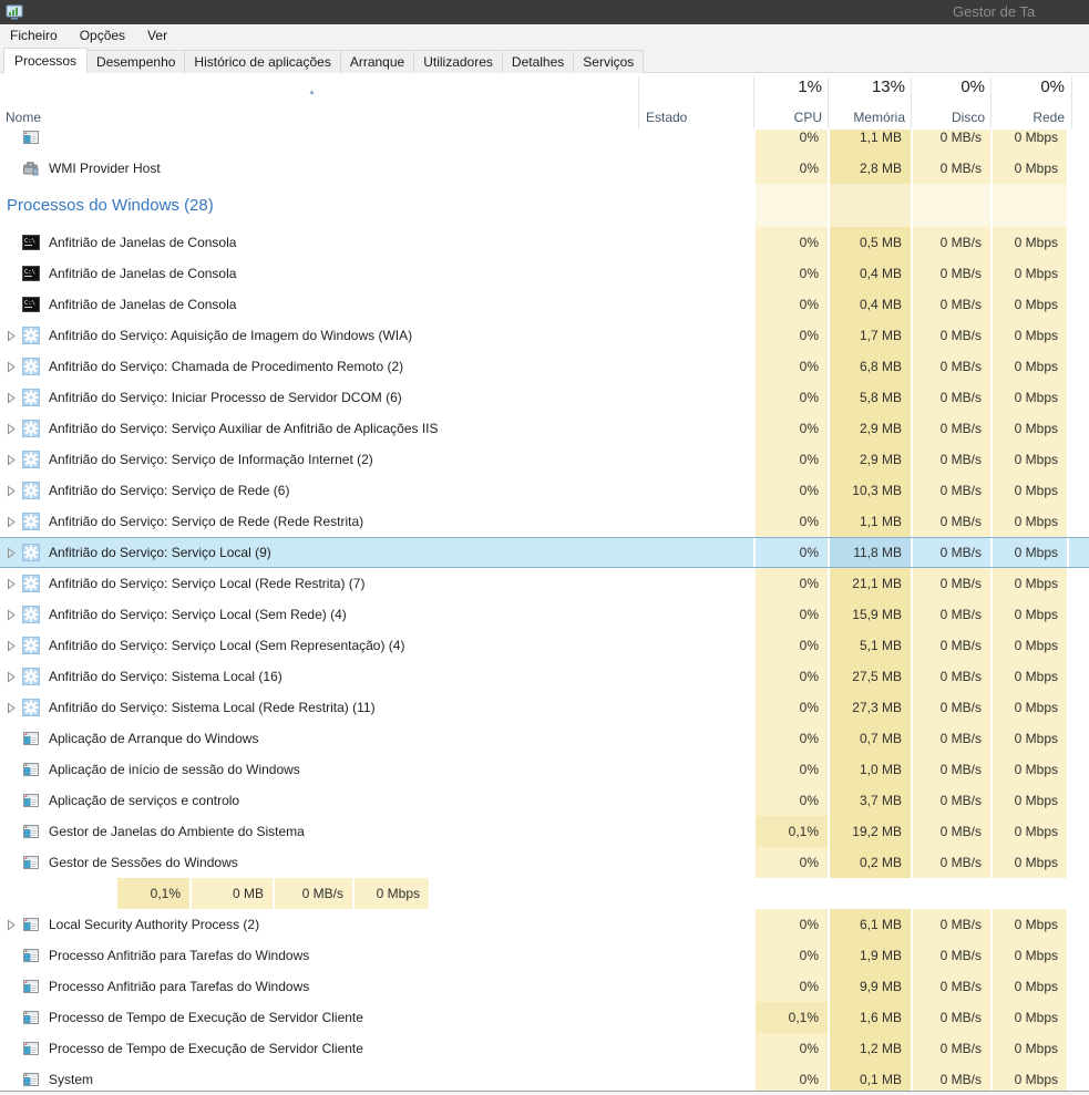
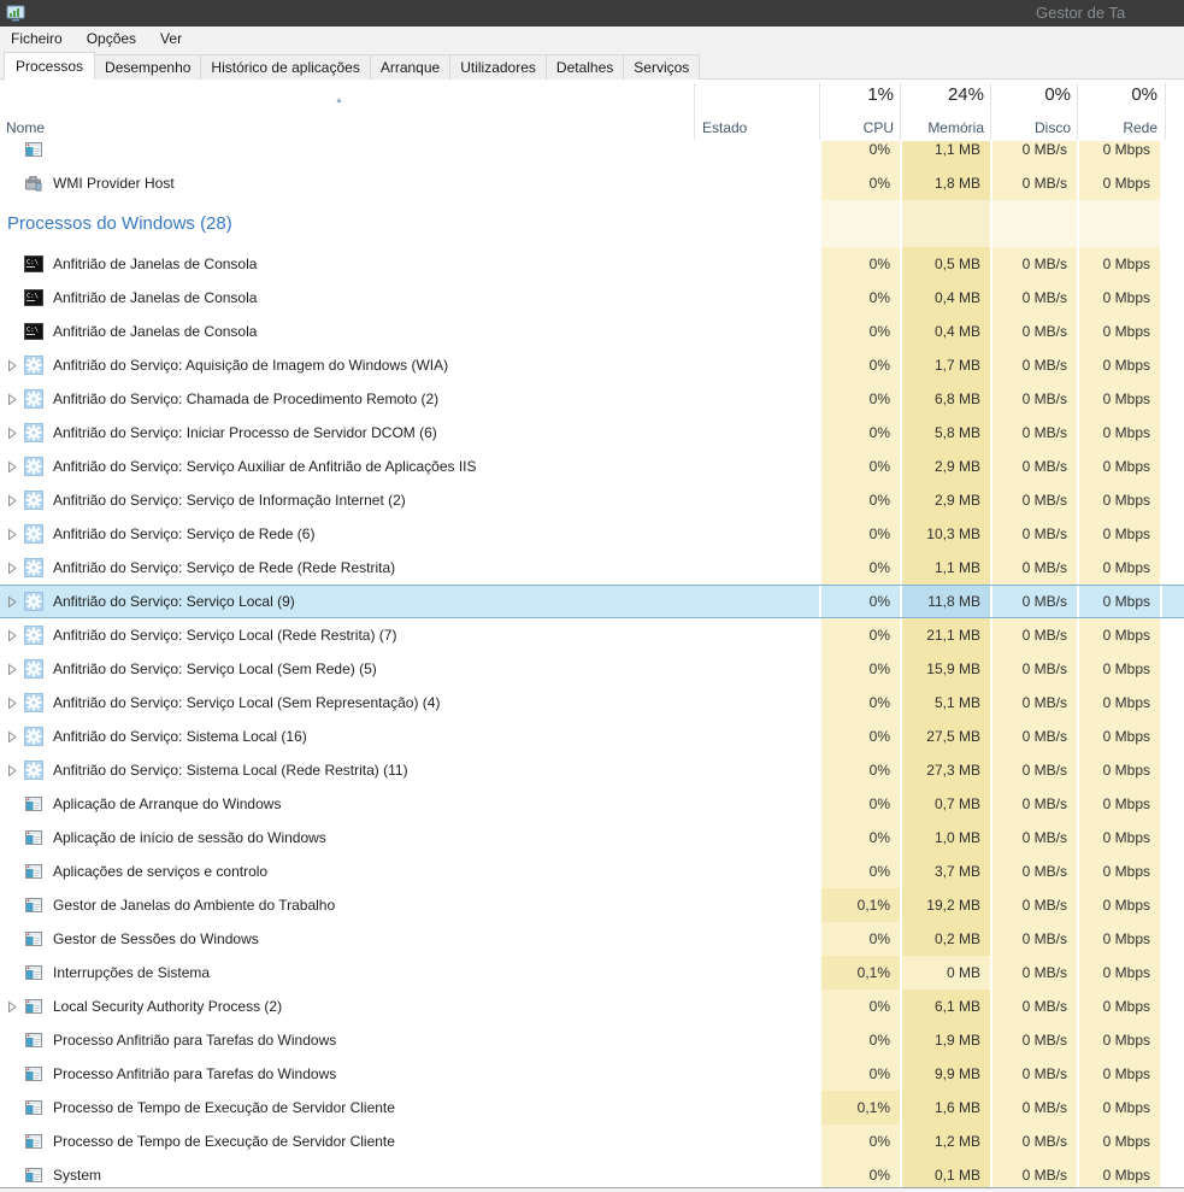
  Gestor de Ta
  Ficheiro
  Opções
  Ver
  Processos
  Desempenho
  Histórico de aplicações
  Arranque
  Utilizadores
  Detalhes
  Serviços
  Nome
  Estado
  1%
  CPU
- 13%
+ 24%
  Memória
  0%
  Disco
  0%
  Rede
  0%
  1,1 MB
  0 MB/s
  0 Mbps
  WMI Provider Host
  0%
- 2,8 MB
+ 1,8 MB
  0 MB/s
  0 Mbps
  Processos do Windows (28)
  Anfitrião de Janelas de Consola
  0%
  0,5 MB
  0 MB/s
  0 Mbps
  Anfitrião de Janelas de Consola
  0%
  0,4 MB
  0 MB/s
  0 Mbps
  Anfitrião de Janelas de Consola
  0%
  0,4 MB
  0 MB/s
  0 Mbps
  Anfitrião do Serviço: Aquisição de Imagem do Windows (WIA)
  0%
  1,7 MB
  0 MB/s
  0 Mbps
  Anfitrião do Serviço: Chamada de Procedimento Remoto (2)
  0%
  6,8 MB
  0 MB/s
  0 Mbps
  Anfitrião do Serviço: Iniciar Processo de Servidor DCOM (6)
  0%
  5,8 MB
  0 MB/s
  0 Mbps
  Anfitrião do Serviço: Serviço Auxiliar de Anfitrião de Aplicações IIS
  0%
  2,9 MB
  0 MB/s
  0 Mbps
  Anfitrião do Serviço: Serviço de Informação Internet (2)
  0%
  2,9 MB
  0 MB/s
  0 Mbps
  Anfitrião do Serviço: Serviço de Rede (6)
  0%
  10,3 MB
  0 MB/s
  0 Mbps
  Anfitrião do Serviço: Serviço de Rede (Rede Restrita)
  0%
  1,1 MB
  0 MB/s
  0 Mbps
  Anfitrião do Serviço: Serviço Local (9)
  0%
  11,8 MB
  0 MB/s
  0 Mbps
  Anfitrião do Serviço: Serviço Local (Rede Restrita) (7)
  0%
  21,1 MB
  0 MB/s
  0 Mbps
- Anfitrião do Serviço: Serviço Local (Sem Rede) (4)
+ Anfitrião do Serviço: Serviço Local (Sem Rede) (5)
  0%
  15,9 MB
  0 MB/s
  0 Mbps
  Anfitrião do Serviço: Serviço Local (Sem Representação) (4)
  0%
  5,1 MB
  0 MB/s
  0 Mbps
  Anfitrião do Serviço: Sistema Local (16)
  0%
  27,5 MB
  0 MB/s
  0 Mbps
  Anfitrião do Serviço: Sistema Local (Rede Restrita) (11)
  0%
  27,3 MB
  0 MB/s
  0 Mbps
  Aplicação de Arranque do Windows
  0%
  0,7 MB
  0 MB/s
  0 Mbps
  Aplicação de início de sessão do Windows
  0%
  1,0 MB
  0 MB/s
  0 Mbps
- Aplicação de serviços e controlo
+ Aplicações de serviços e controlo
  0%
  3,7 MB
  0 MB/s
  0 Mbps
- Gestor de Janelas do Ambiente do Sistema
+ Gestor de Janelas do Ambiente do Trabalho
  0,1%
  19,2 MB
  0 MB/s
  0 Mbps
  Gestor de Sessões do Windows
  0%
  0,2 MB
  0 MB/s
  0 Mbps
+ Interrupções de Sistema
  0,1%
  0 MB
  0 MB/s
  0 Mbps
  Local Security Authority Process (2)
  0%
  6,1 MB
  0 MB/s
  0 Mbps
  Processo Anfitrião para Tarefas do Windows
  0%
  1,9 MB
  0 MB/s
  0 Mbps
  Processo Anfitrião para Tarefas do Windows
  0%
  9,9 MB
  0 MB/s
  0 Mbps
  Processo de Tempo de Execução de Servidor Cliente
  0,1%
  1,6 MB
  0 MB/s
  0 Mbps
  Processo de Tempo de Execução de Servidor Cliente
  0%
  1,2 MB
  0 MB/s
  0 Mbps
  System
  0%
  0,1 MB
  0 MB/s
  0 Mbps
